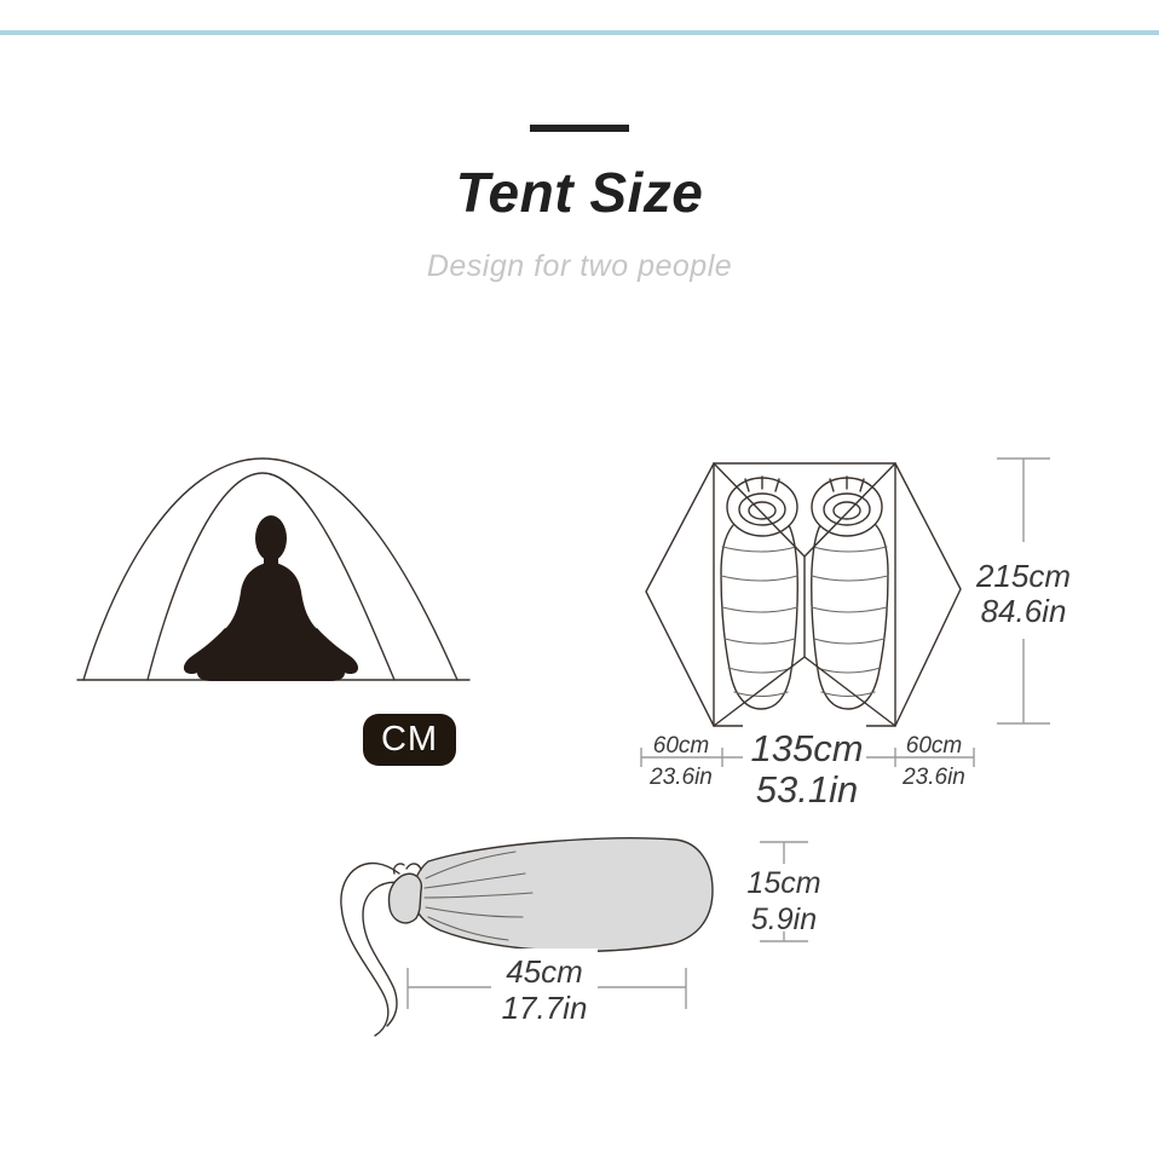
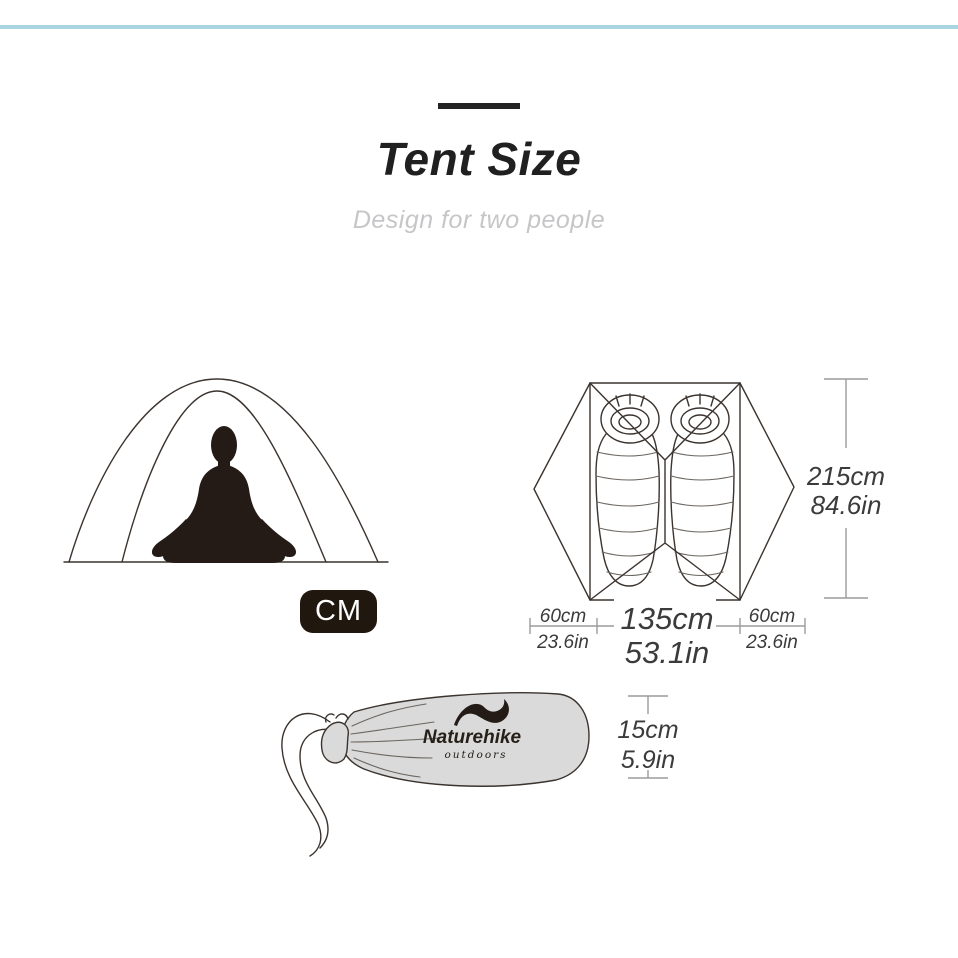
  Tent Size
  Design for two people
  CM
  215cm
  84.6in
  60cm
  23.6in
  135cm
  53.1in
  60cm
  23.6in
+ Naturehike
+ outdoors
  15cm
  5.9in
- 45cm
- 17.7in
